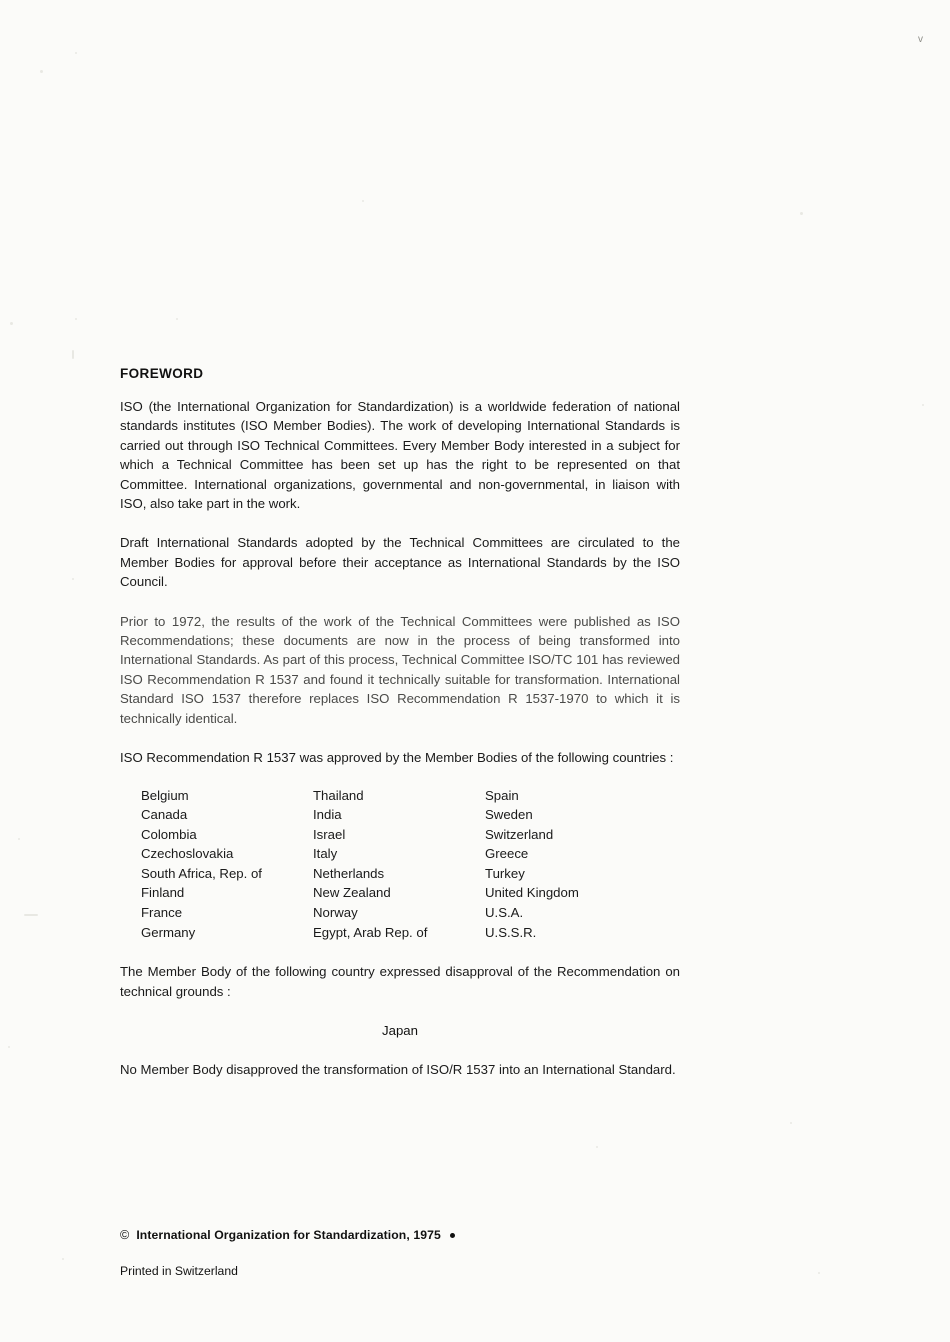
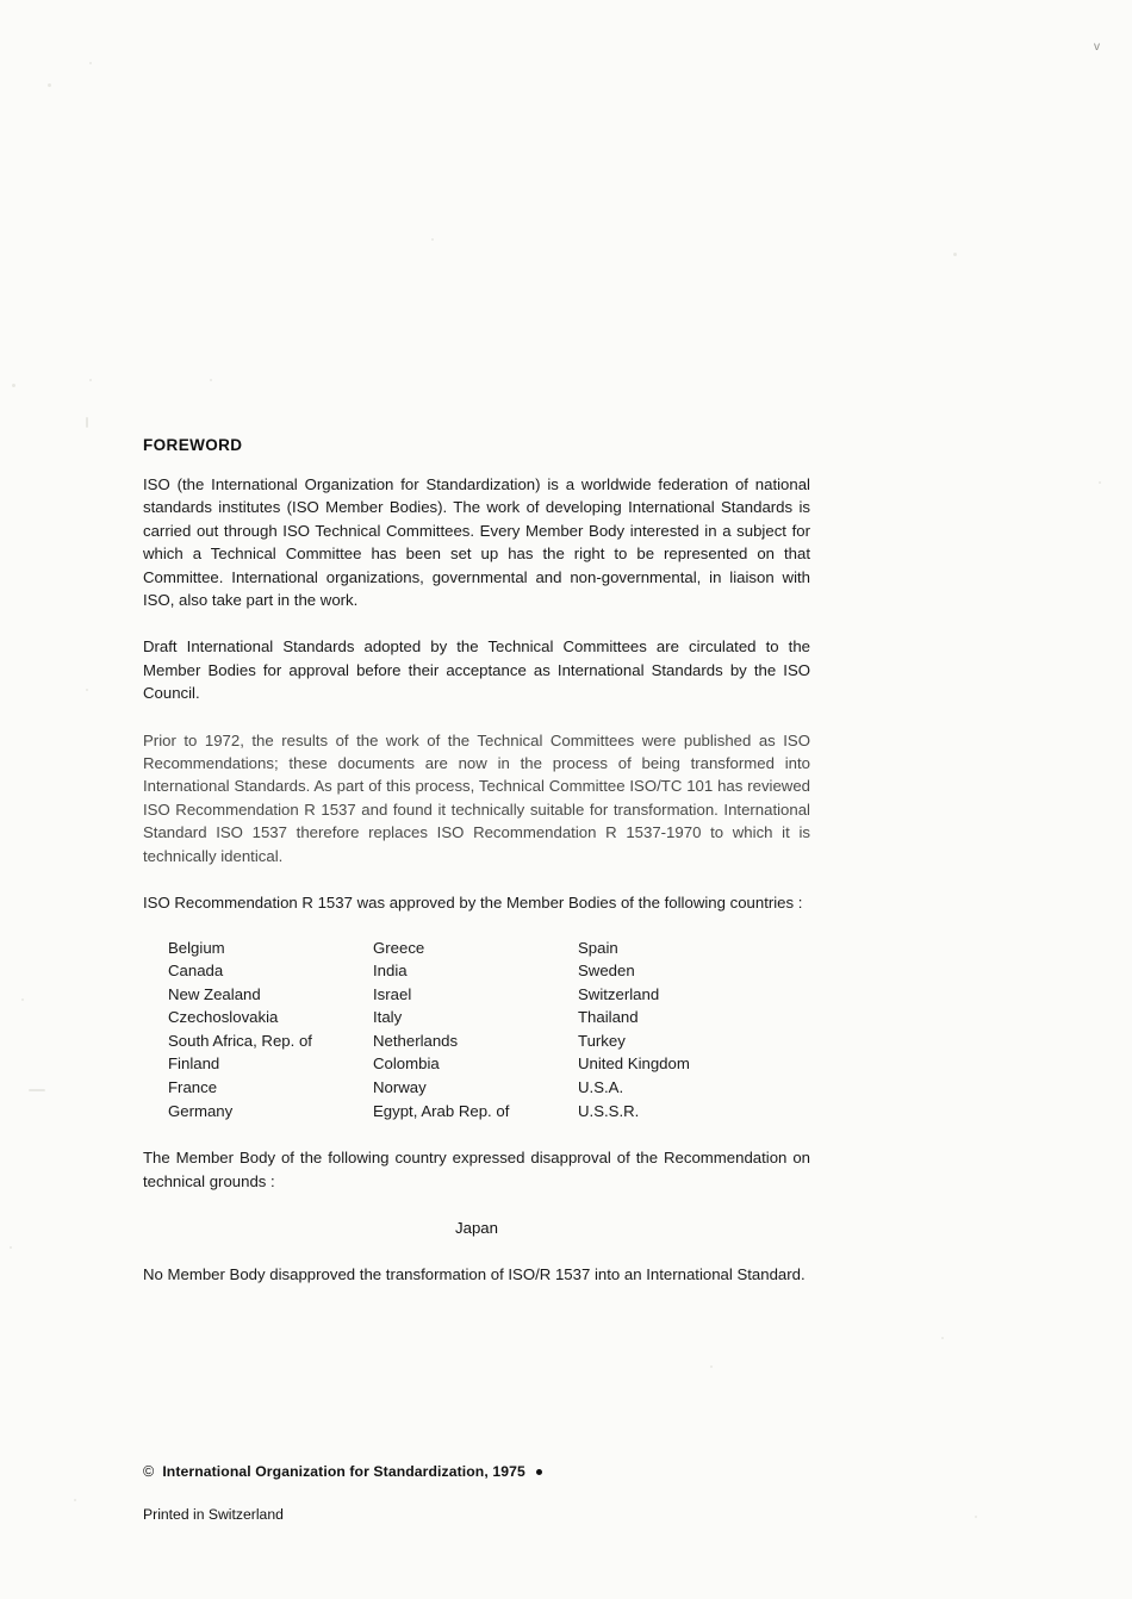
  v
  FOREWORD
  ISO (the International Organization for Standardization) is a worldwide federation of national standards institutes (ISO Member Bodies). The work of developing International Standards is carried out through ISO Technical Committees. Every Member Body interested in a subject for which a Technical Committee has been set up has the right to be represented on that Committee. International organizations, governmental and non-governmental, in liaison with ISO, also take part in the work.
  Draft International Standards adopted by the Technical Committees are circulated to the Member Bodies for approval before their acceptance as International Standards by the ISO Council.
  Prior to 1972, the results of the work of the Technical Committees were published as ISO Recommendations; these documents are now in the process of being transformed into International Standards. As part of this process, Technical Committee ISO/TC 101 has reviewed ISO Recommendation R 1537 and found it technically suitable for transformation. International Standard ISO 1537 therefore replaces ISO Recommendation R 1537-1970 to which it is technically identical.
  ISO Recommendation R 1537 was approved by the Member Bodies of the following countries :
- Belgium	Thailand	Spain
+ Belgium	Greece	Spain
  Canada	India	Sweden
- Colombia	Israel	Switzerland
+ New Zealand	Israel	Switzerland
- Czechoslovakia	Italy	Greece
+ Czechoslovakia	Italy	Thailand
  South Africa, Rep. of	Netherlands	Turkey
- Finland	New Zealand	United Kingdom
+ Finland	Colombia	United Kingdom
  France	Norway	U.S.A.
  Germany	Egypt, Arab Rep. of	U.S.S.R.
  The Member Body of the following country expressed disapproval of the Recommendation on technical grounds :
  Japan
  No Member Body disapproved the transformation of ISO/R 1537 into an International Standard.
  ©
  International Organization for Standardization, 1975
  Printed in Switzerland
